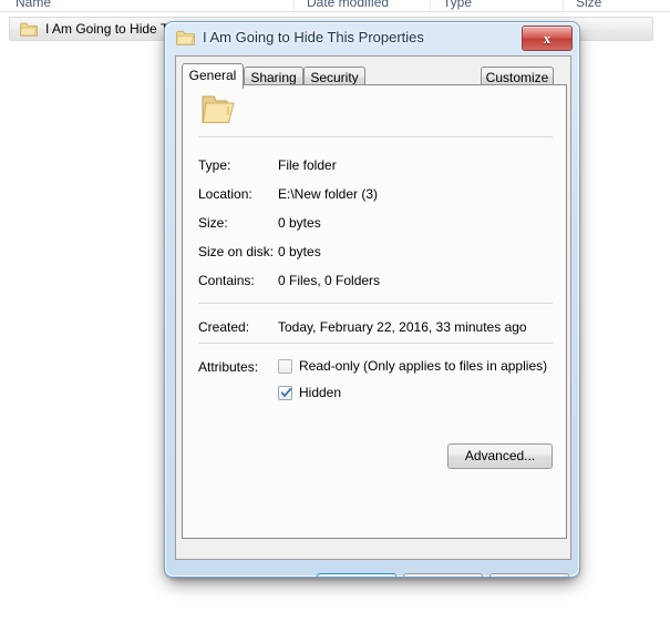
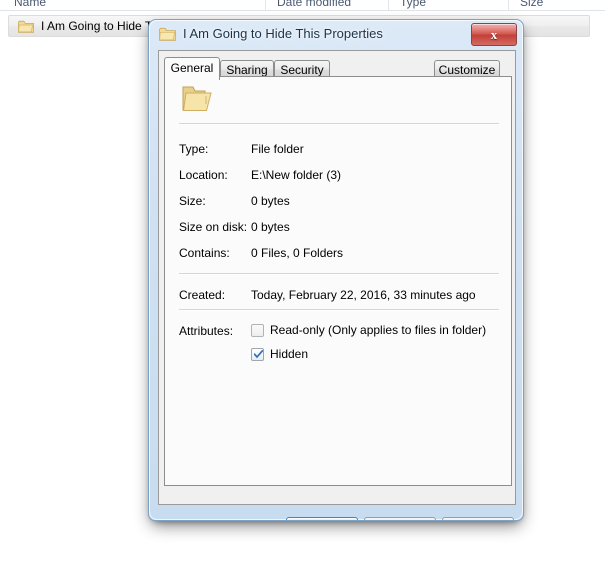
  Name
  Date modified
  Type
  Size
  I Am Going to Hide
  I Am Going to Hide This Properties
  x
  General
  Sharing
  Security
  Customize
  Type:
  File folder
  Location:
  E:\New folder (3)
  Size:
  0 bytes
  Size on disk:
  0 bytes
  Contains:
  0 Files, 0 Folders
  Created:
  Today, February 22, 2016, 33 minutes ago
  Attributes:
- Read-only (Only applies to files in applies)
+ Read-only (Only applies to files in folder)
  Hidden
- Advanced...
